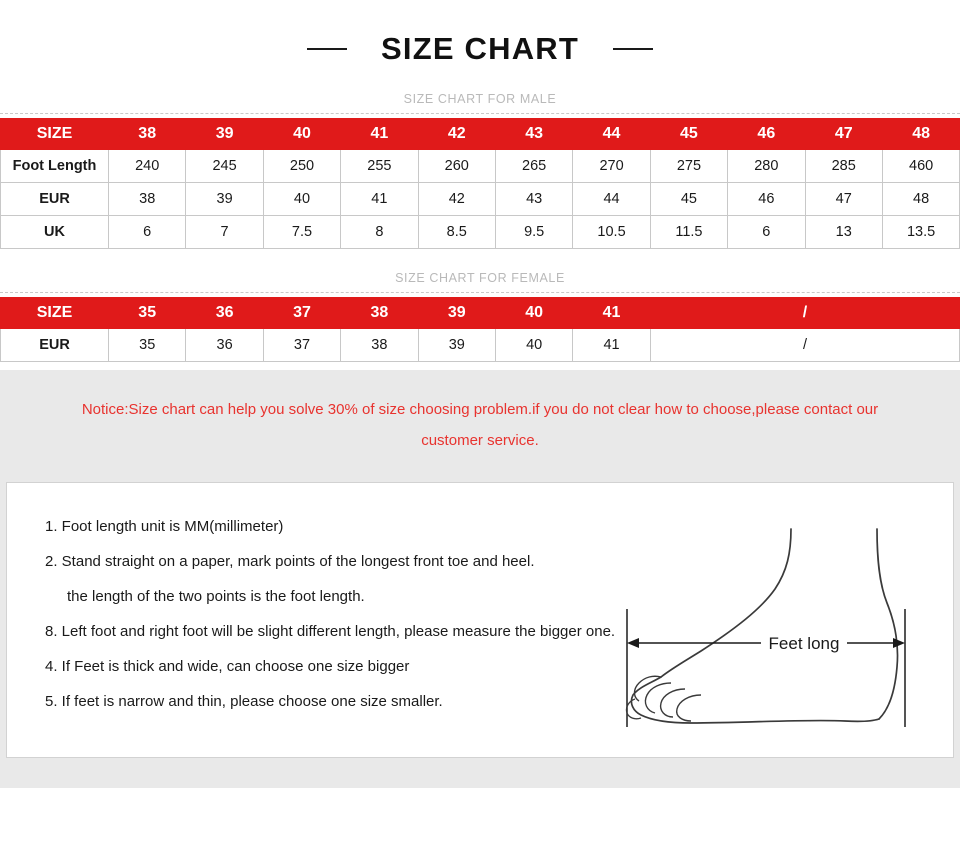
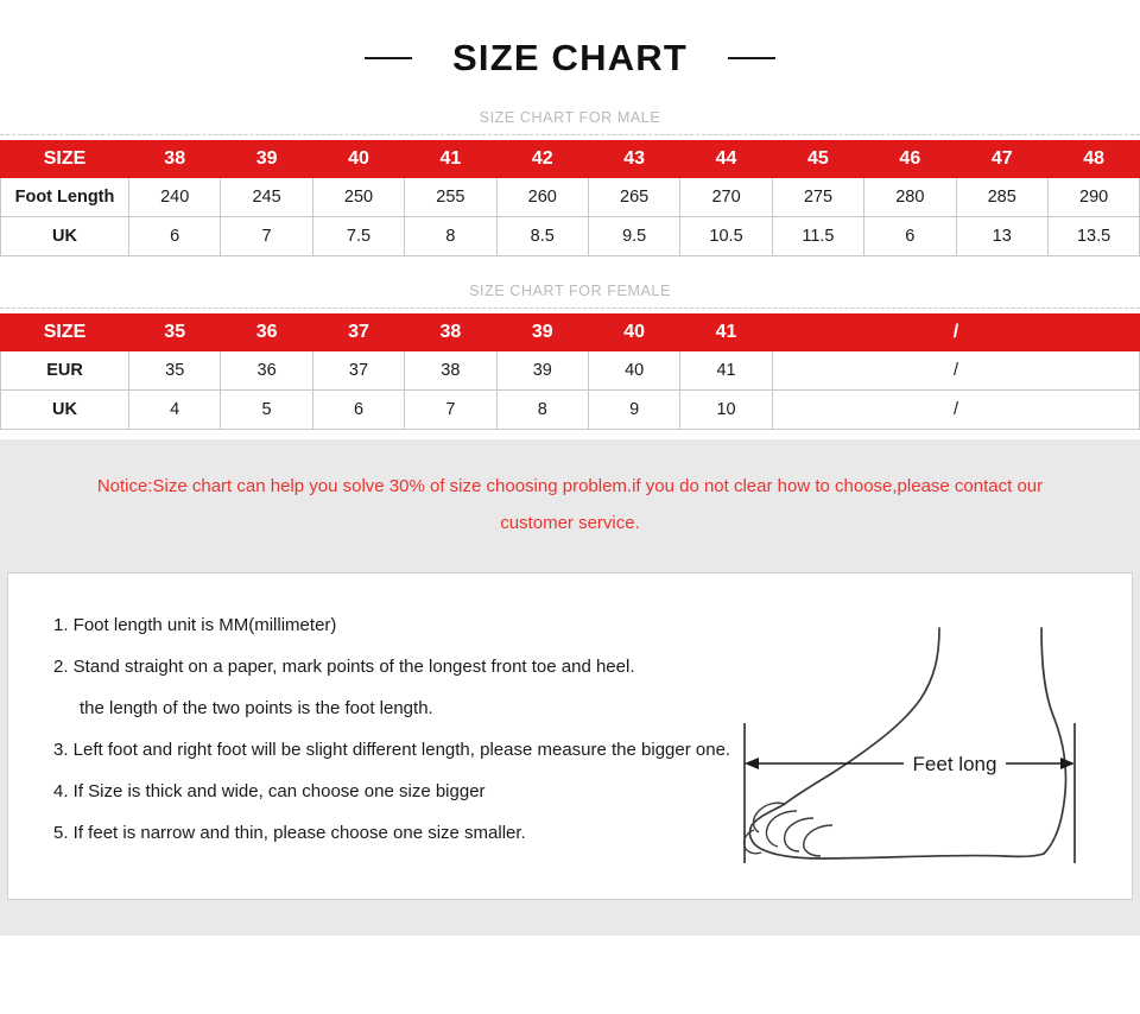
  SIZE CHART
  SIZE CHART FOR MALE
  SIZE	38	39	40	41	42	43	44	45	46	47	48
- Foot Length	240	245	250	255	260	265	270	275	280	285	460
+ Foot Length	240	245	250	255	260	265	270	275	280	285	290
- EUR	38	39	40	41	42	43	44	45	46	47	48
  UK	6	7	7.5	8	8.5	9.5	10.5	11.5	6	13	13.5
  SIZE CHART FOR FEMALE
  SIZE	35	36	37	38	39	40	41	/
  EUR	35	36	37	38	39	40	41	/
+ UK	4	5	6	7	8	9	10	/
  Notice:Size chart can help you solve 30% of size choosing problem.if you do not clear how to choose,please contact our
  customer service.
  1. Foot length unit is MM(millimeter)
  2. Stand straight on a paper, mark points of the longest front toe and heel.
  the length of the two points is the foot length.
- 8. Left foot and right foot will be slight different length, please measure the bigger one.
+ 3. Left foot and right foot will be slight different length, please measure the bigger one.
- 4. If Feet is thick and wide, can choose one size bigger
+ 4. If Size is thick and wide, can choose one size bigger
  5. If feet is narrow and thin, please choose one size smaller.
  Feet long
